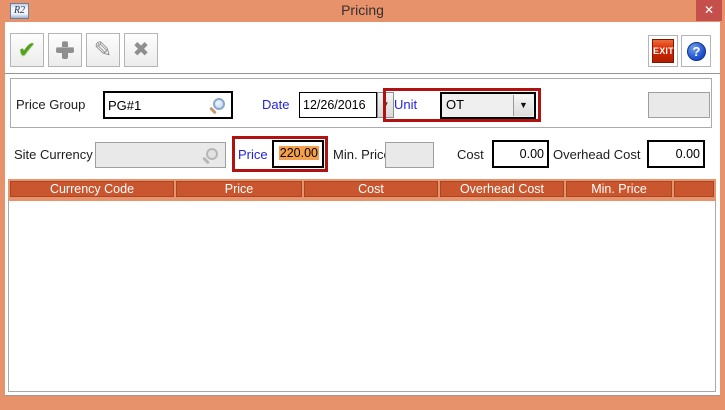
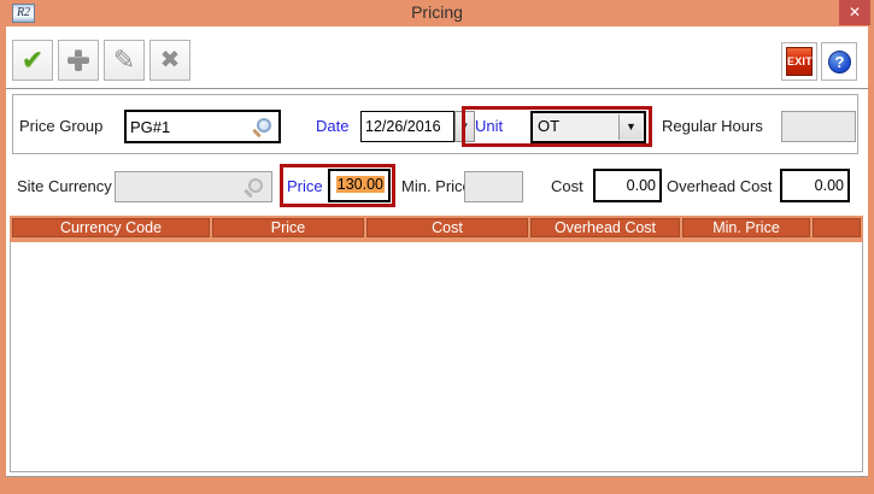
  R2
  Pricing
  ✕
  ✔
  ✎
  ✖
  EXIT
  ?
  Price Group
  PG#1
  Date
  12/26/2016
  ▼
  Unit
  OT
  ▼
+ Regular Hours
  Site Currency
  Price
- 220.00
+ 130.00
  Min. Pric
  Cost
  0.00
  Overhead Cost
  0.00
  Currency Code
  Price
  Cost
  Overhead Cost
  Min. Price
